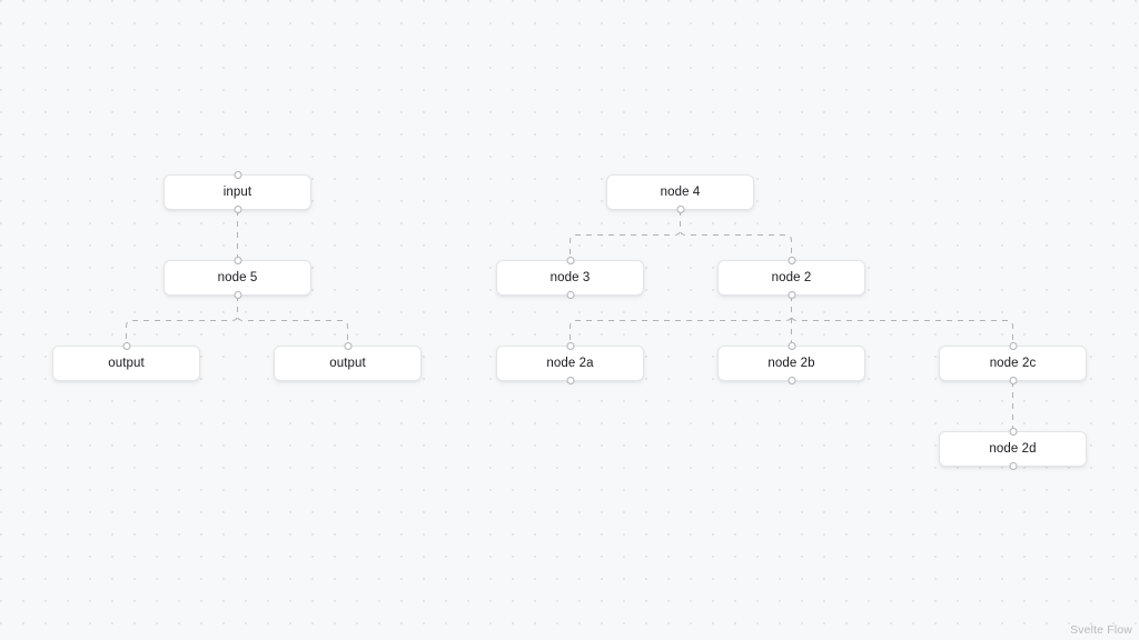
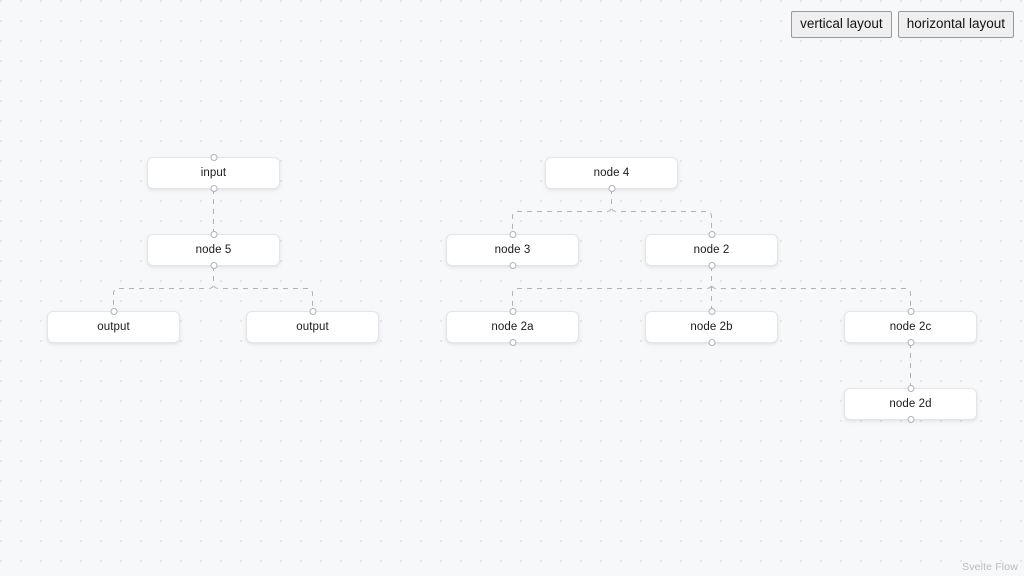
  input
  node 5
  output
  output
  node 4
  node 3
  node 2
  node 2a
  node 2b
  node 2c
  node 2d
+ vertical layout
+ horizontal layout
  Svelte Flow
